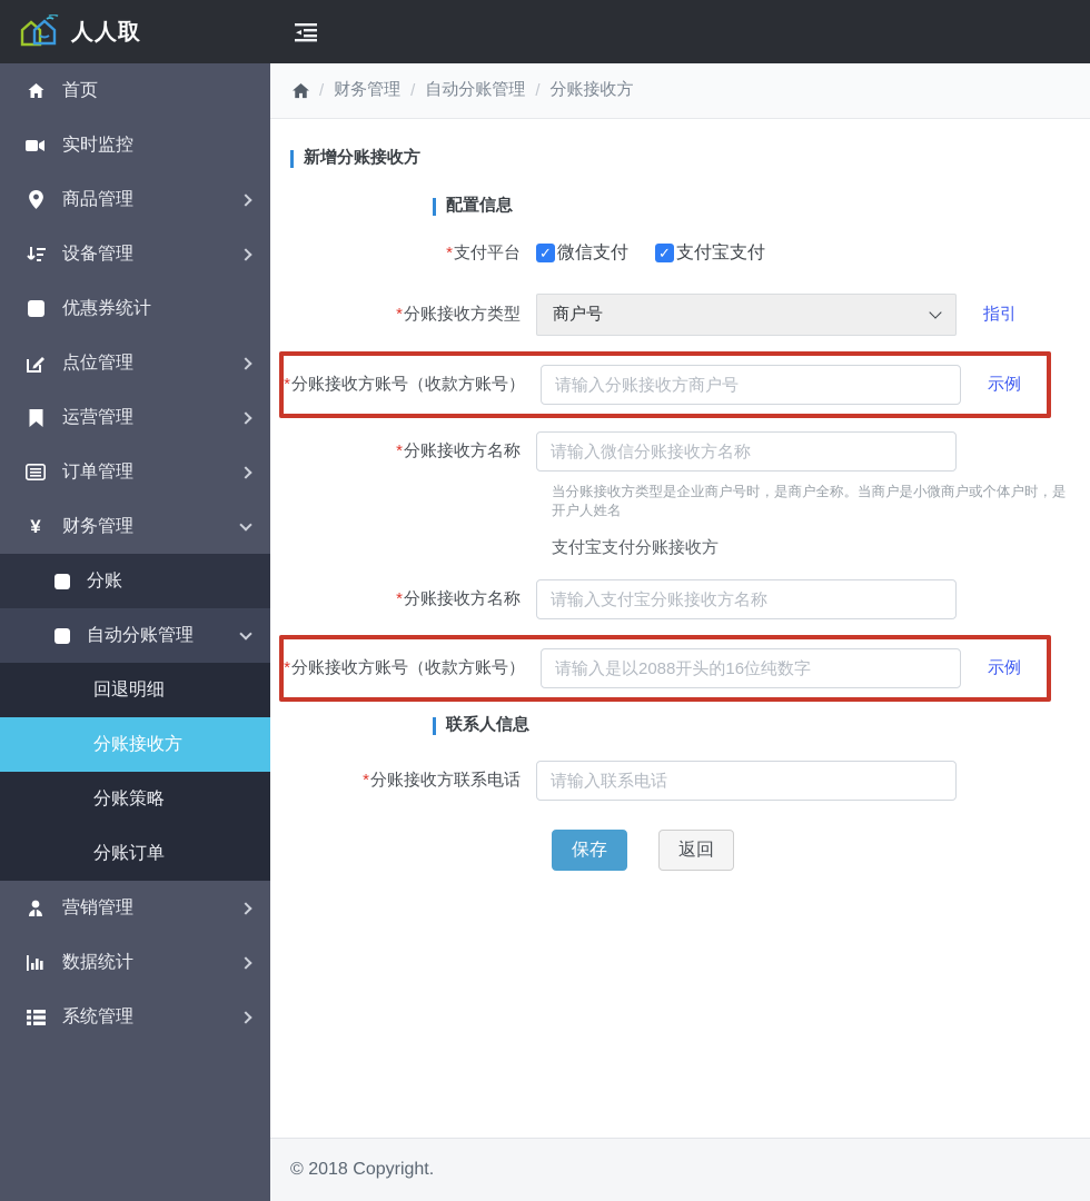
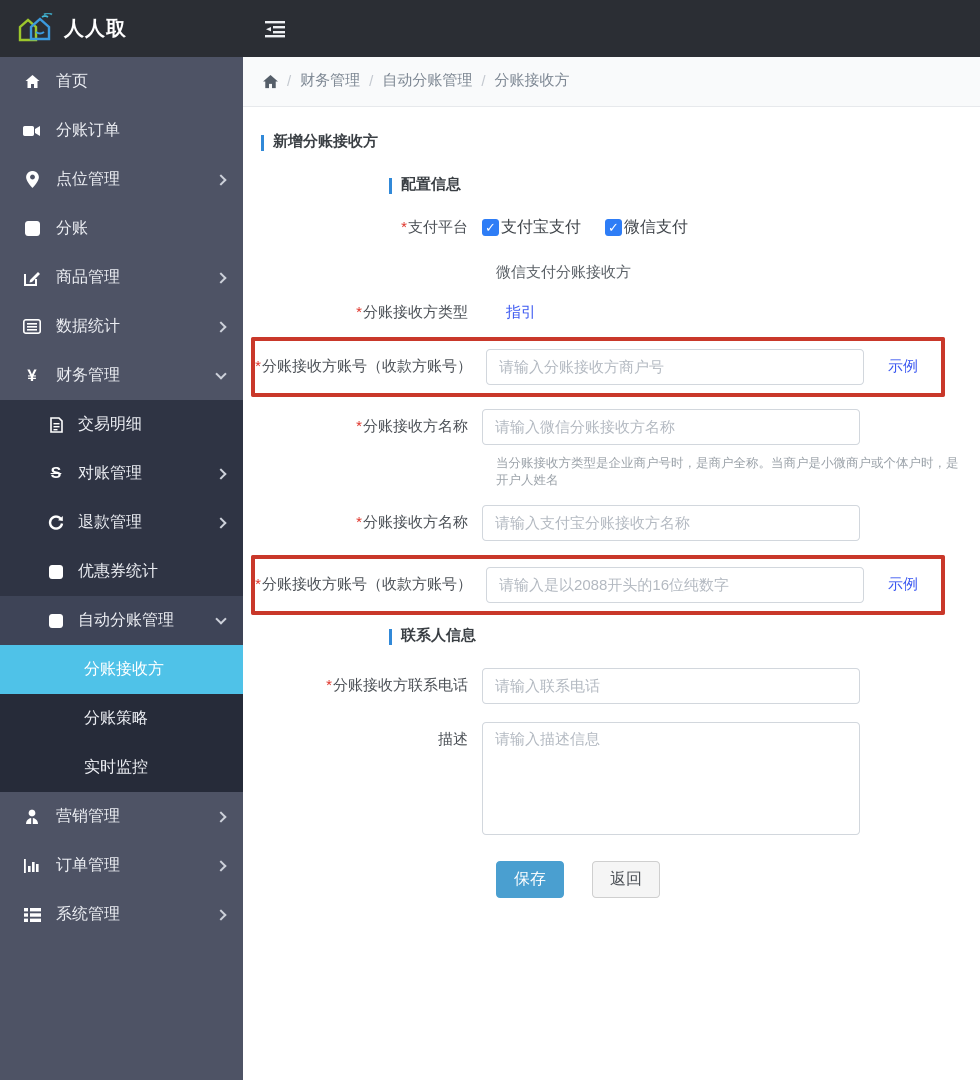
  人人取
  首页
- 实时监控
+ 分账订单
- 商品管理
+ 点位管理
- 设备管理
- 优惠券统计
+ 分账
- 点位管理
+ 商品管理
- 运营管理
- 订单管理
+ 数据统计
  ¥
  财务管理
+ 交易明细
+ S
+ 对账管理
+ 退款管理
- 分账
+ 优惠券统计
  自动分账管理
- 回退明细
  分账接收方
  分账策略
- 分账订单
+ 实时监控
  营销管理
- 数据统计
+ 订单管理
  系统管理
  /
  财务管理
  /
  自动分账管理
  /
  分账接收方
  新增分账接收方
  配置信息
  *支付平台
  ✓
- 微信支付
+ 支付宝支付
  ✓
- 支付宝支付
+ 微信支付
+ 微信支付分账接收方
  *分账接收方类型
- 商户号
  指引
  *分账接收方账号（收款方账号）
  请输入分账接收方商户号
  示例
  *分账接收方名称
  请输入微信分账接收方名称
  当分账接收方类型是企业商户号时，是商户全称。当商户是小微商户或个体户时，是开户人姓名
- 支付宝支付分账接收方
  *分账接收方名称
  请输入支付宝分账接收方名称
  *分账接收方账号（收款方账号）
  请输入是以2088开头的16位纯数字
  示例
  联系人信息
  *分账接收方联系电话
  请输入联系电话
+ 描述
+ 请输入描述信息
  保存
  返回
- © 2018 Copyright.
